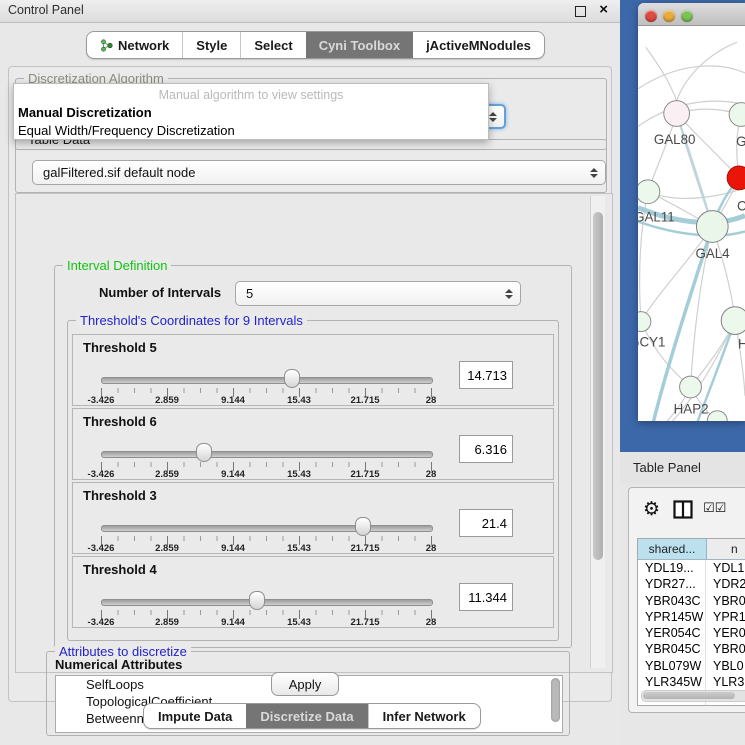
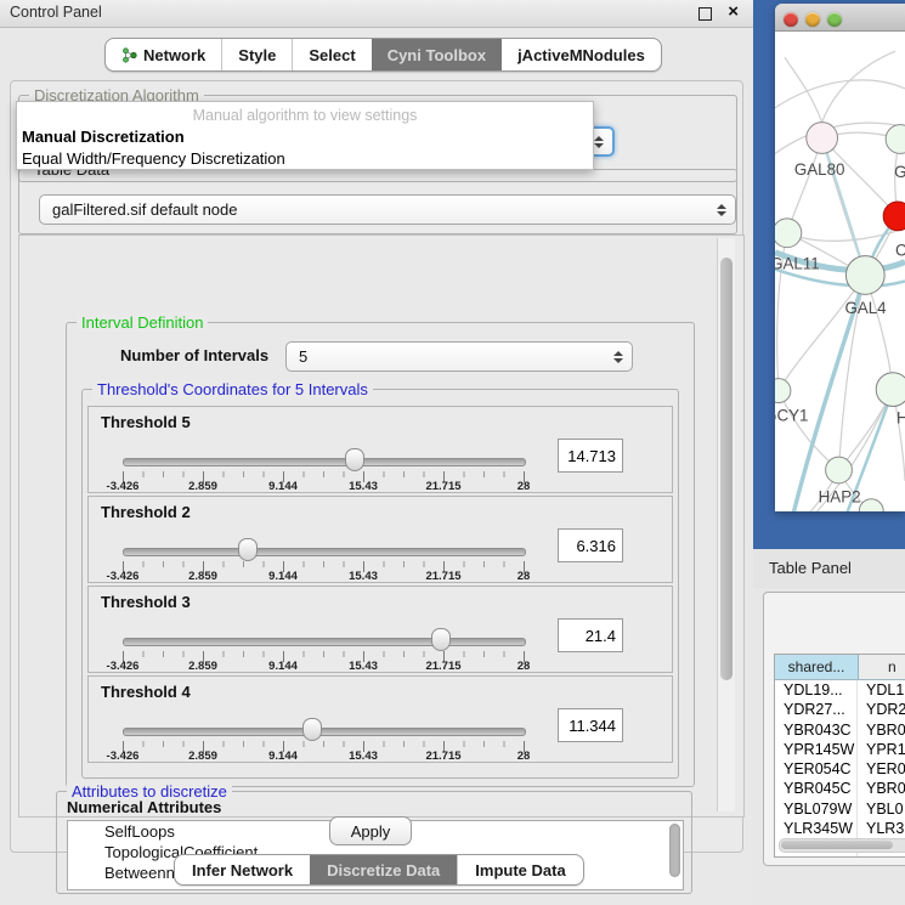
  Control Panel
  ×
  Network
  Style
  Select
  Cyni Toolbox
  jActiveMNodules
  Discretization Algorithm
  galFiltered.sif default node
  Manual algorithm to view settings
  Manual Discretization
  Equal Width/Frequency Discretization
  Interval Definition
  Number of Intervals
  5
- Threshold's Coordinates for 9 Intervals
+ Threshold's Coordinates for 5 Intervals
  Threshold 5
  -3.426
  2.859
  9.144
  15.43
  21.715
  28
  14.713
- Threshold 6
+ Threshold 2
  -3.426
  2.859
  9.144
  15.43
  21.715
  28
  6.316
  Threshold 3
  -3.426
  2.859
  9.144
  15.43
  21.715
  28
  21.4
  Threshold 4
  -3.426
  2.859
  9.144
  15.43
  21.715
  28
  11.344
  Attributes to discretize
  Numerical Attributes
  SelfLoops
  TopologicalCoefficient
  Apply
- Impute Data
+ Infer Network
  Discretize Data
- Infer Network
+ Impute Data
  GAL80
  C
  GAL11
  GAL4
  CY1
  H
  HAP2
  Table Panel
- ⚙
- ☑☑
  shared...
  n
  YDL19...
  YDL1
  YDR27...
  YDR2
  YBR043C
  YBR0
  YPR145W
  YPR1
  YER054C
  YER0
  YBR045C
  YBR0
  YBL079W
  YBL0
  YLR345W
  YLR3
